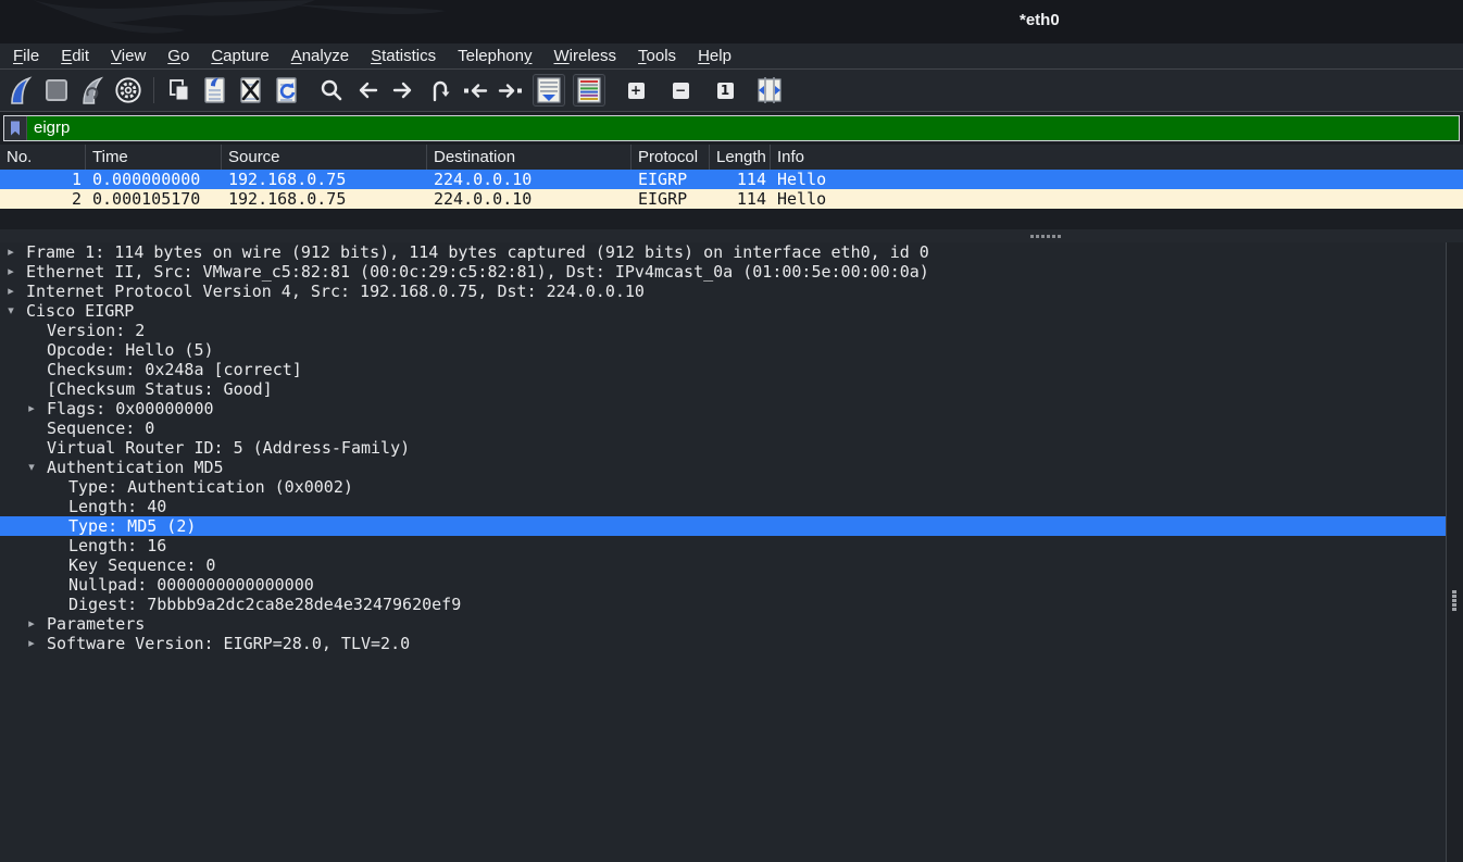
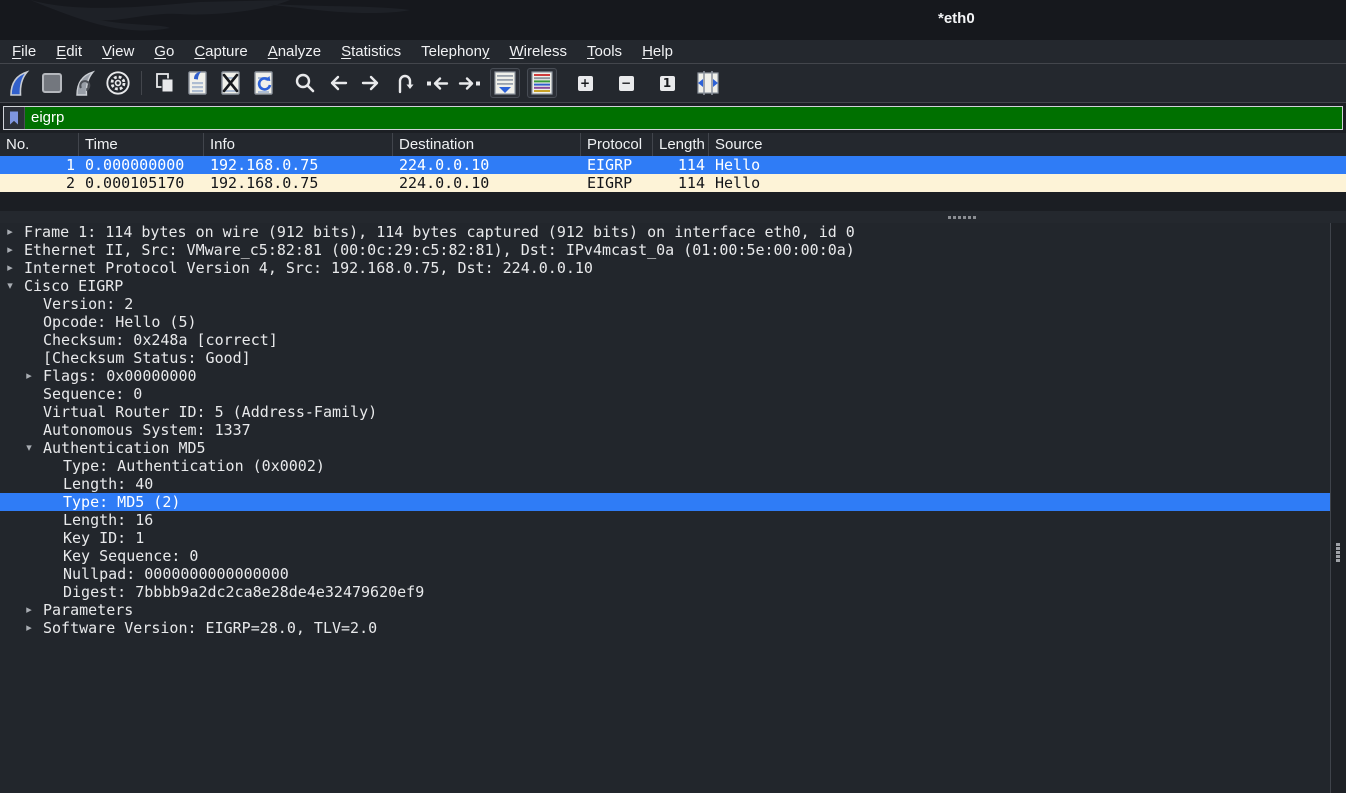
  *eth0
  File
  Edit
  View
  Go
  Capture
  Analyze
  Statistics
  Telephony
  Wireless
  Tools
  Help
  eigrp
  No.
  Time
- Source
+ Info
  Destination
  Protocol
  Length
- Info
+ Source
  1
  0.000000000
  192.168.0.75
  224.0.0.10
  EIGRP
  114
  Hello
  2
  0.000105170
  192.168.0.75
  224.0.0.10
  EIGRP
  114
  Hello
  Frame 1: 114 bytes on wire (912 bits), 114 bytes captured (912 bits) on interface eth0, id 0
  Ethernet II, Src: VMware_c5:82:81 (00:0c:29:c5:82:81), Dst: IPv4mcast_0a (01:00:5e:00:00:0a)
  Internet Protocol Version 4, Src: 192.168.0.75, Dst: 224.0.0.10
  Cisco EIGRP
  Version: 2
  Opcode: Hello (5)
  Checksum: 0x248a [correct]
  [Checksum Status: Good]
  Flags: 0x00000000
  Sequence: 0
  Virtual Router ID: 5 (Address-Family)
+ Autonomous System: 1337
  Authentication MD5
  Type: Authentication (0x0002)
  Length: 40
  Type: MD5 (2)
  Length: 16
+ Key ID: 1
  Key Sequence: 0
  Nullpad: 0000000000000000
  Digest: 7bbbb9a2dc2ca8e28de4e32479620ef9
  Parameters
  Software Version: EIGRP=28.0, TLV=2.0
